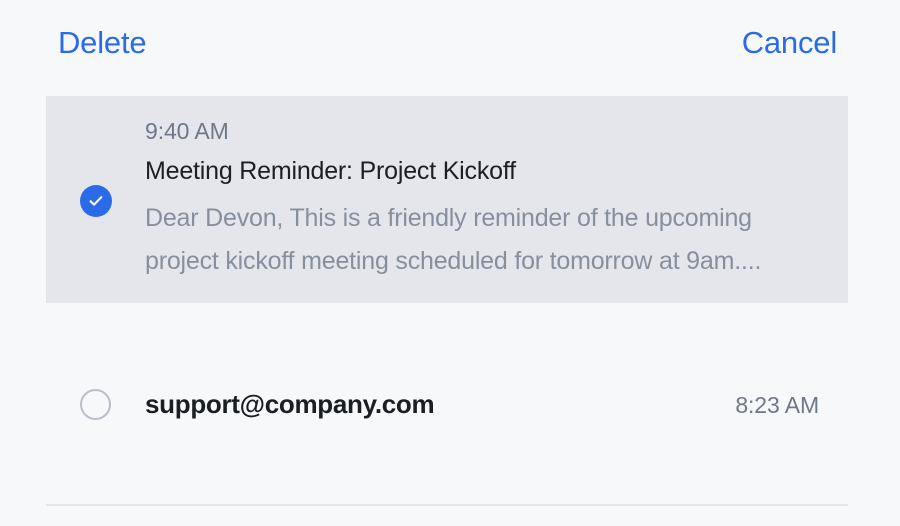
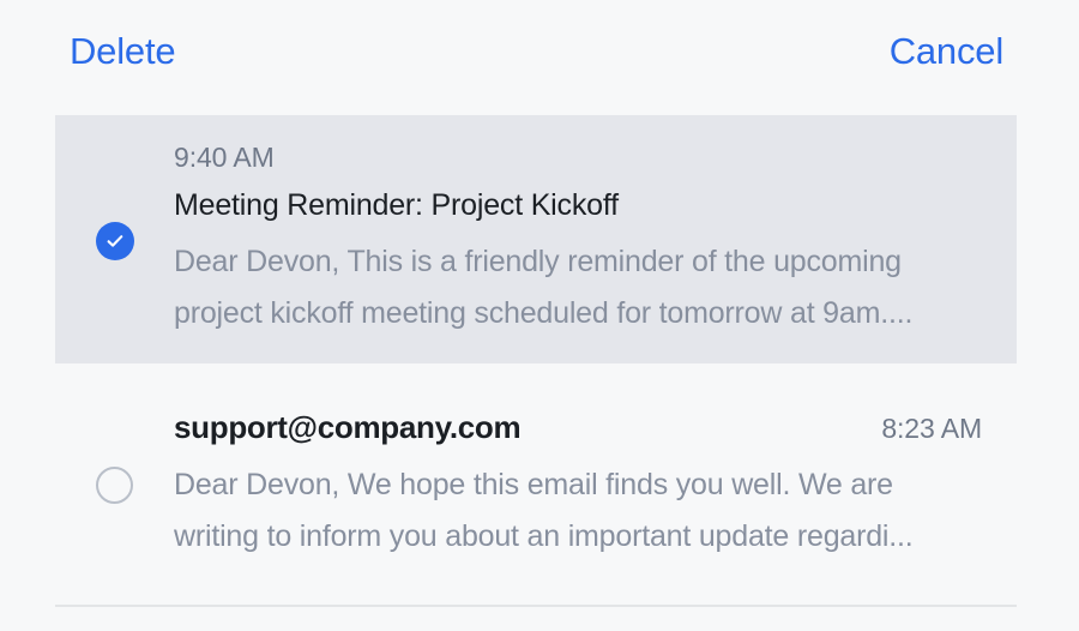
  Delete
  Cancel
  9:40 AM
  Meeting Reminder: Project Kickoff
  Dear Devon, This is a friendly reminder of the upcoming project kickoff meeting scheduled for tomorrow at 9am....
  support@company.com
  8:23 AM
+ Dear Devon, We hope this email finds you well. We are writing to inform you about an important update regardi...
